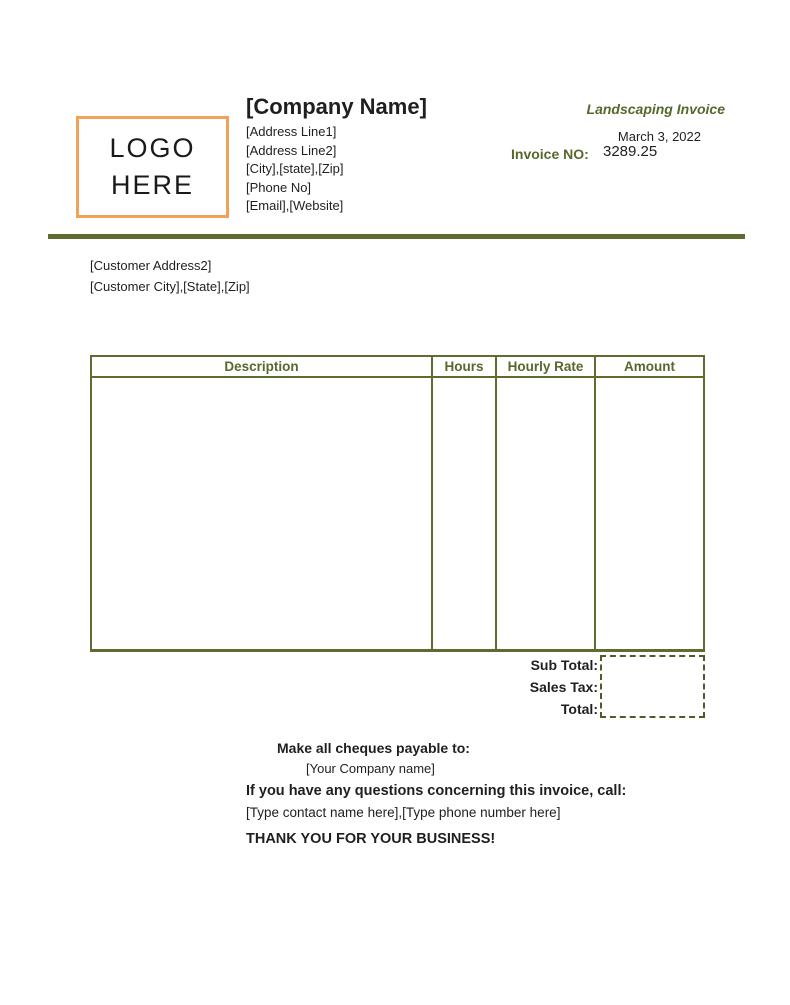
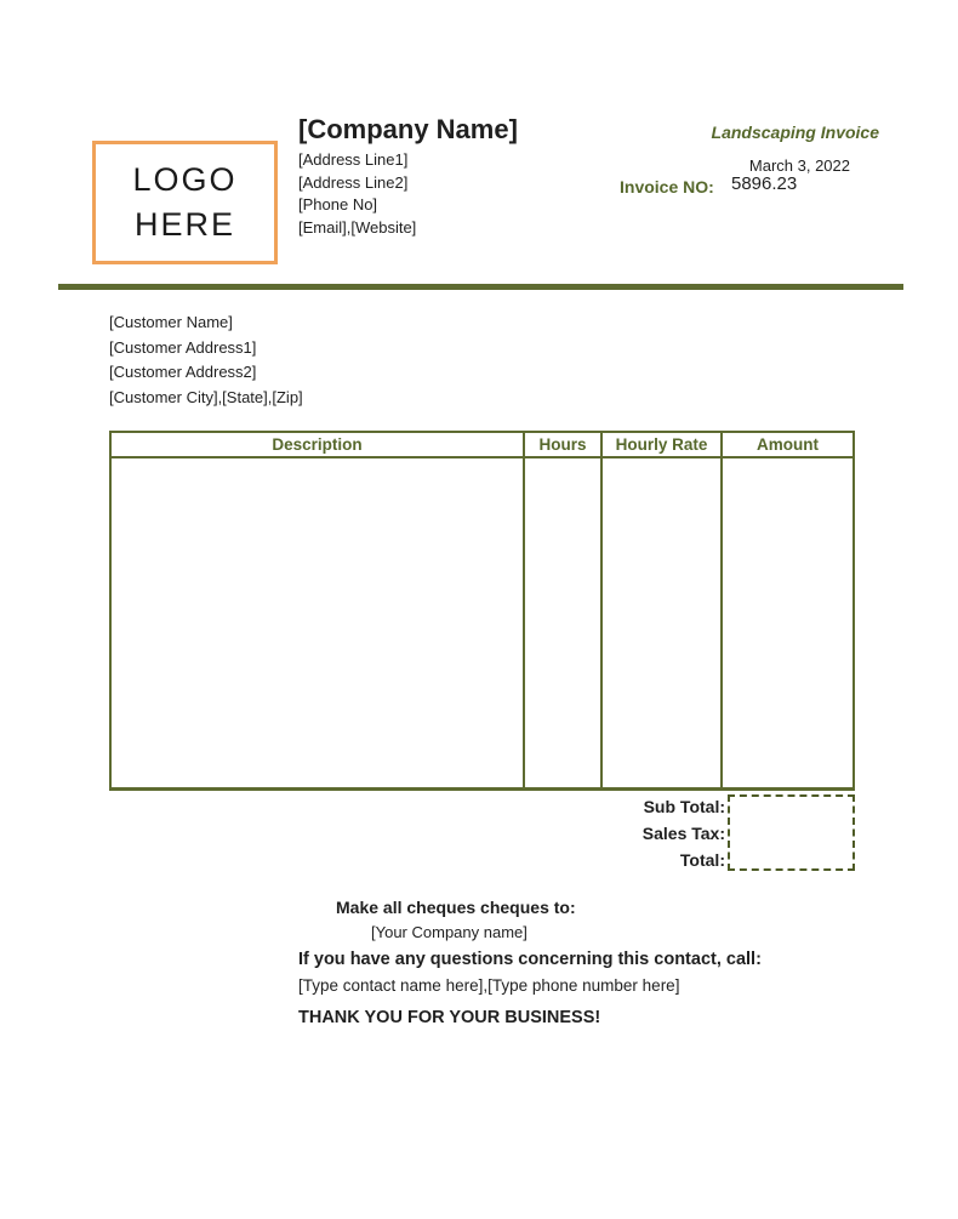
  LOGO
  HERE
  [Company Name]
  [Address Line1]
  [Address Line2]
- [City],[state],[Zip]
  [Phone No]
  [Email],[Website]
  Landscaping Invoice
  March 3, 2022
  Invoice NO:
- 3289.25
+ 5896.23
+ [Customer Name]
+ [Customer Address1]
  [Customer Address2]
  [Customer City],[State],[Zip]
  Description
  Hours
  Hourly Rate
  Amount
  Sub Total:
  Sales Tax:
  Total:
- Make all cheques payable to:
+ Make all cheques cheques to:
  [Your Company name]
- If you have any questions concerning this invoice, call:
+ If you have any questions concerning this contact, call:
  [Type contact name here],[Type phone number here]
  THANK YOU FOR YOUR BUSINESS!
